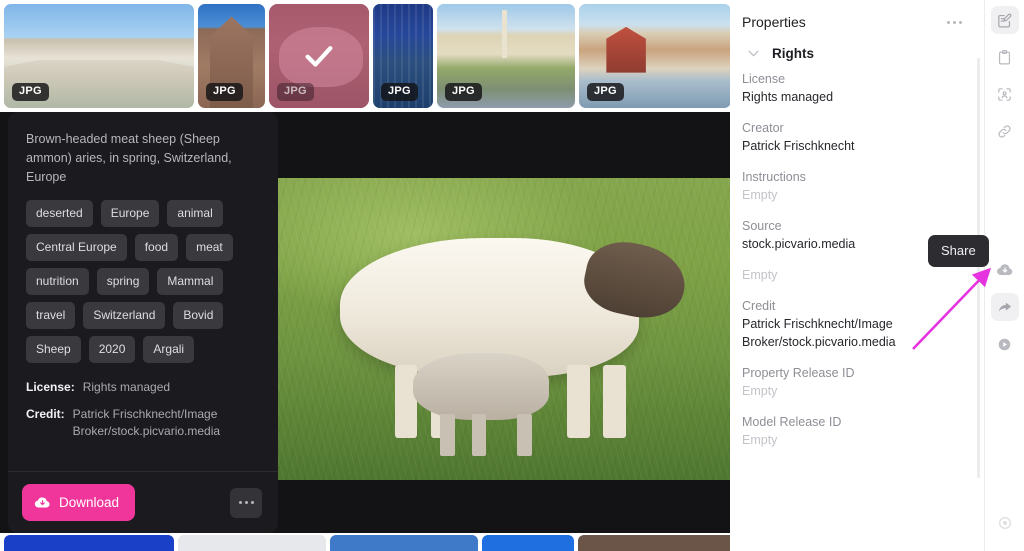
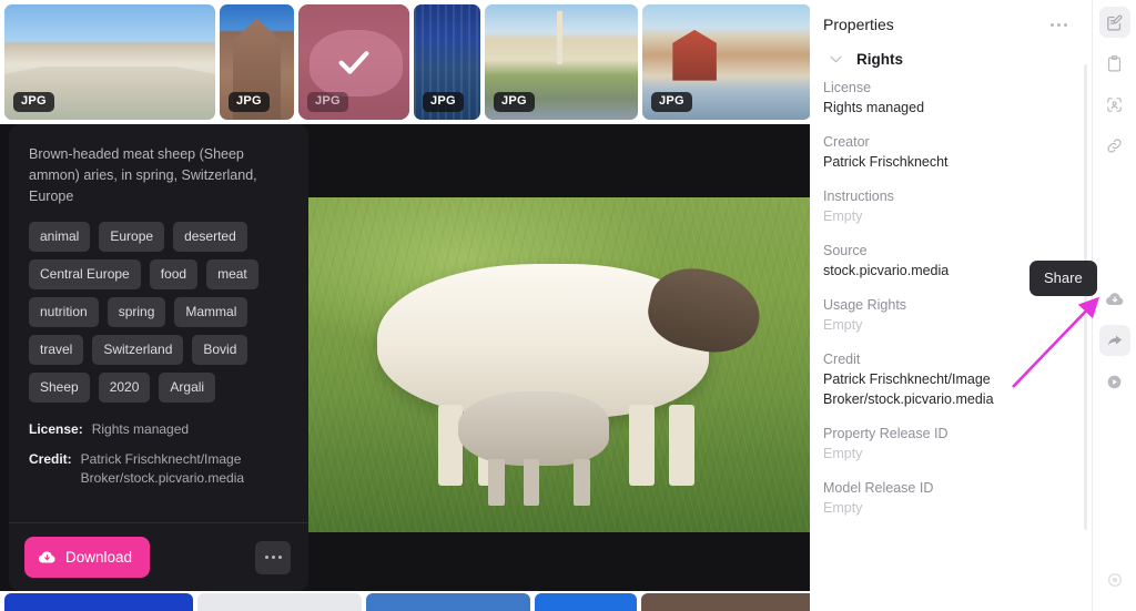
  JPG
  JPG
  JPG
  JPG
  JPG
  JPG
  Brown-headed meat sheep (Sheep ammon) aries, in spring, Switzerland, Europe
- deserted
+ animal
  Europe
- animal
+ deserted
  Central Europe
  food
  meat
  nutrition
  spring
  Mammal
  travel
  Switzerland
  Bovid
  Sheep
  2020
  Argali
  License:
  Rights managed
  Credit:
  Patrick Frischknecht/Image Broker/stock.picvario.media
  Download
  Properties
  Rights
  License
  Rights managed
  Creator
  Patrick Frischknecht
  Instructions
  Empty
  Source
  stock.picvario.media
+ Usage Rights
  Empty
  Credit
  Patrick Frischknecht/Image Broker/stock.picvario.media
  Property Release ID
  Empty
  Model Release ID
  Empty
  Share
